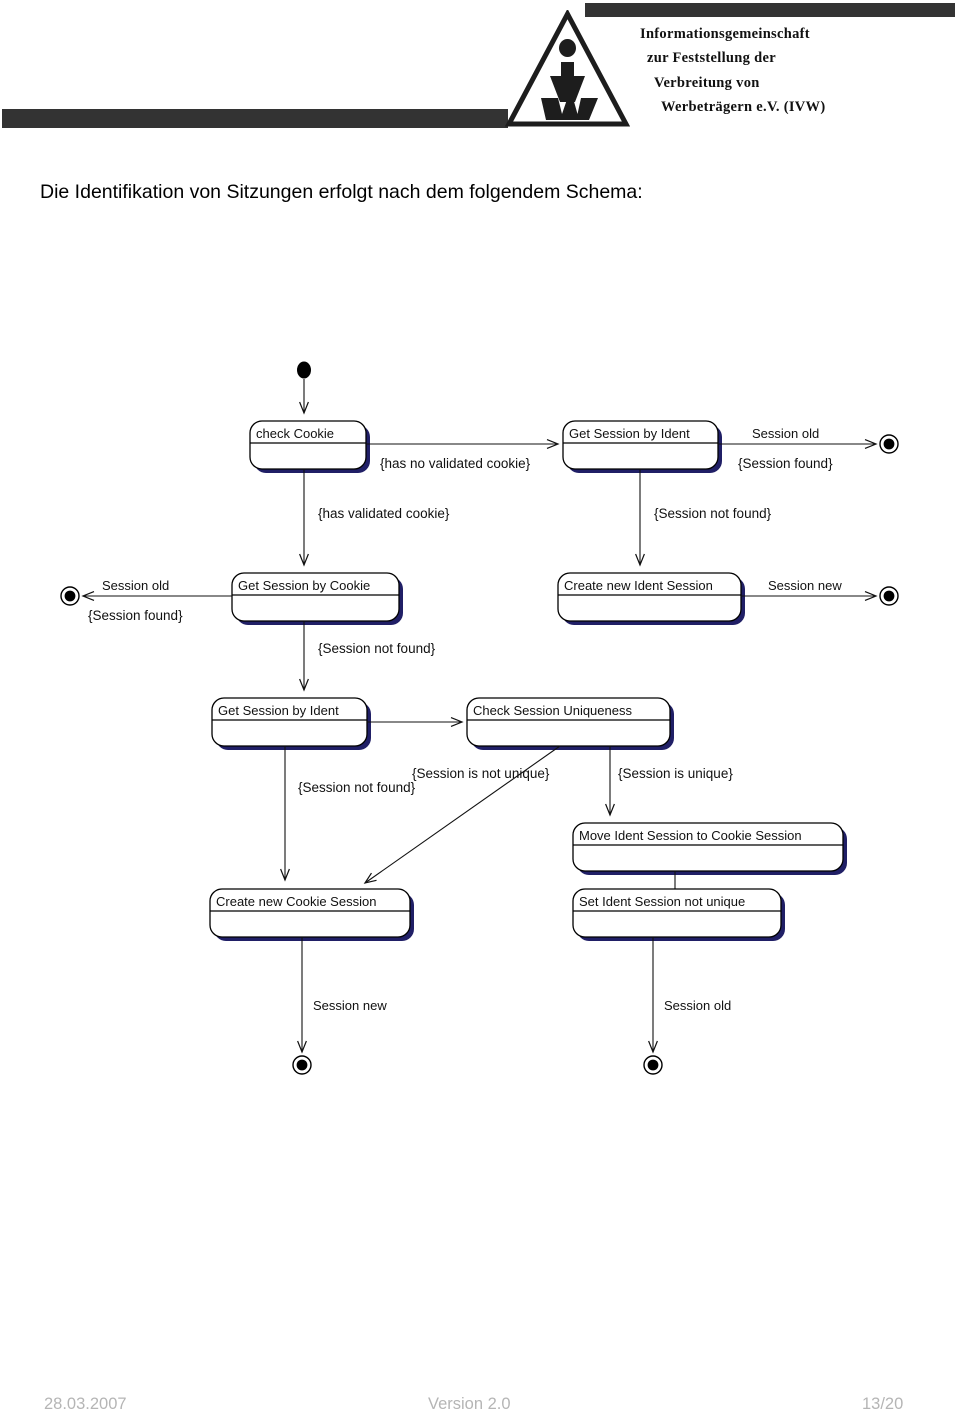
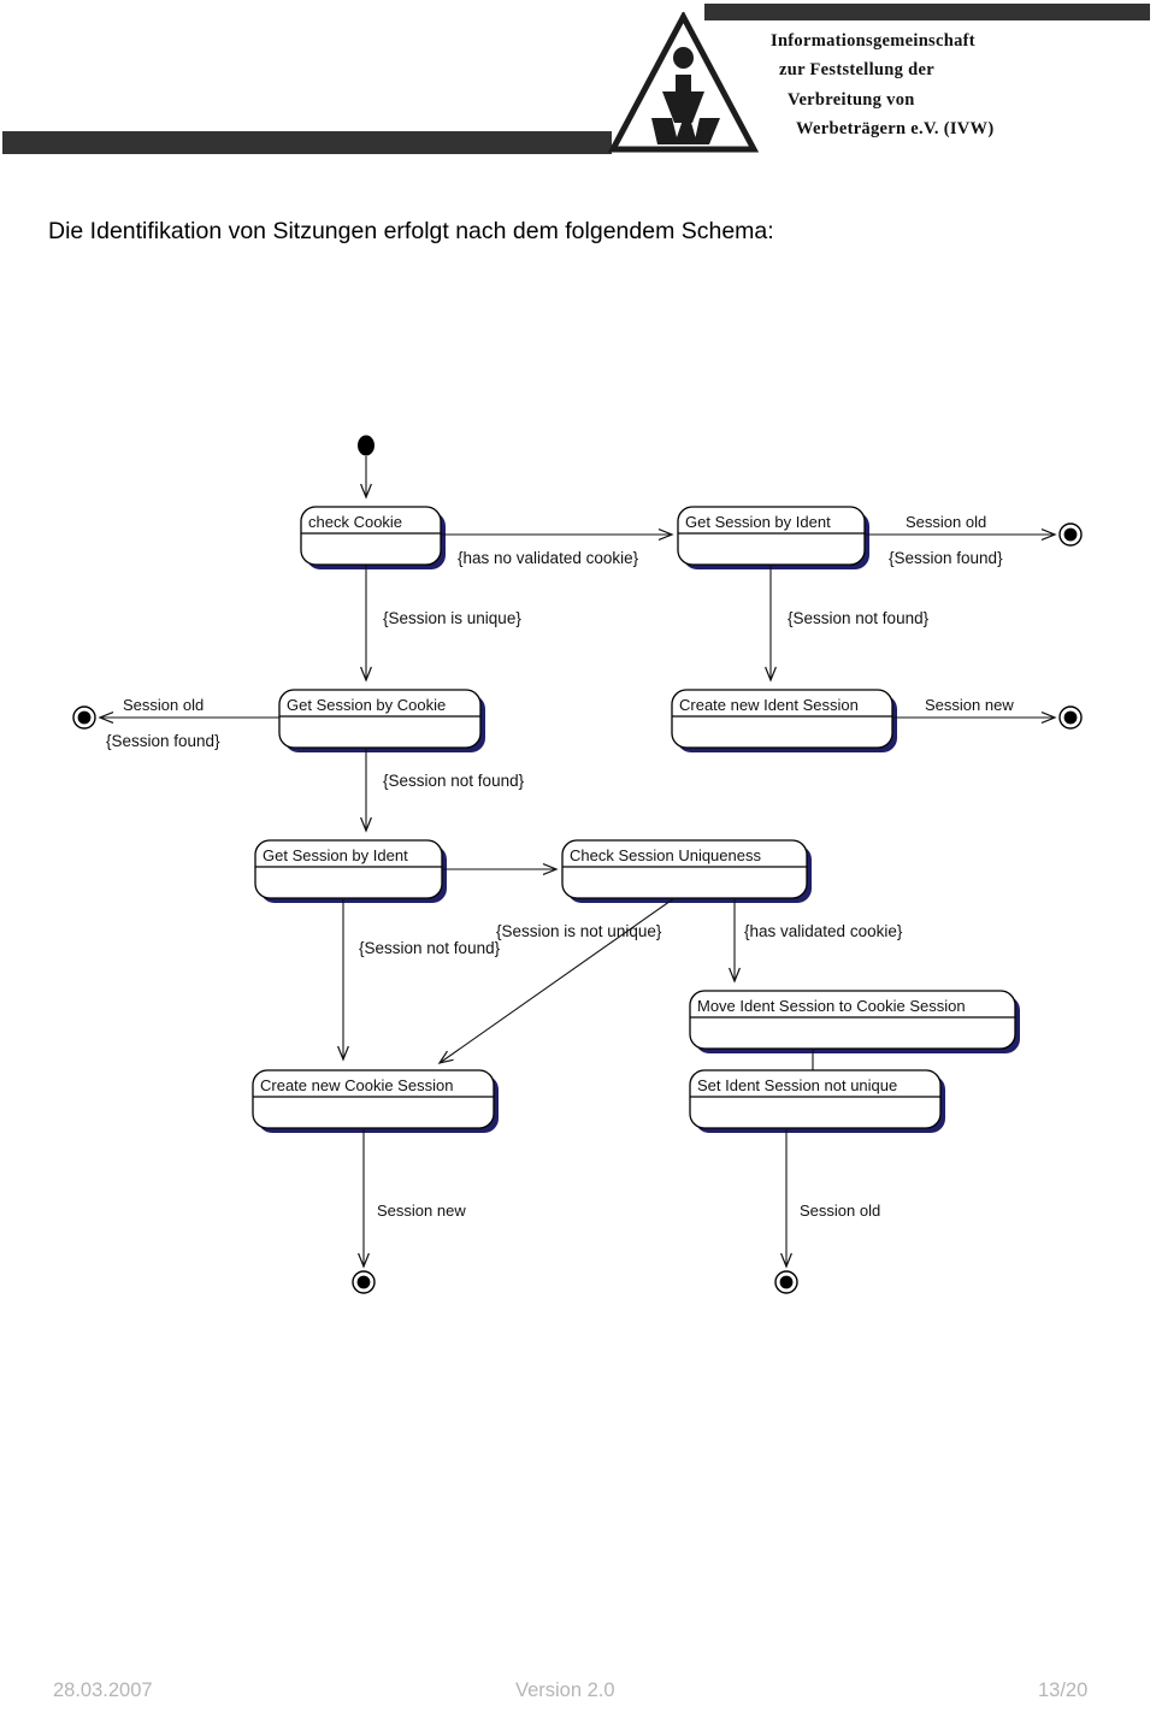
  Informationsgemeinschaft
  zur Feststellung der
  Verbreitung von
  Werbeträgern e.V. (IVW)
  Die Identifikation von Sitzungen erfolgt nach dem folgendem Schema:
  check Cookie
  Get Session by Ident
  {has no validated cookie}
  Session old
  {Session found}
- {has validated cookie}
+ {Session is unique}
  {Session not found}
  Get Session by Cookie
  Session old
  {Session found}
  Create new Ident Session
  Session new
  {Session not found}
  Get Session by Ident
  Check Session Uniqueness
  {Session not found}
  {Session is not unique}
- {Session is unique}
+ {has validated cookie}
  Move Ident Session to Cookie Session
  Create new Cookie Session
  Set Ident Session not unique
  Session new
  Session old
  28.03.2007
  Version 2.0
  13/20
